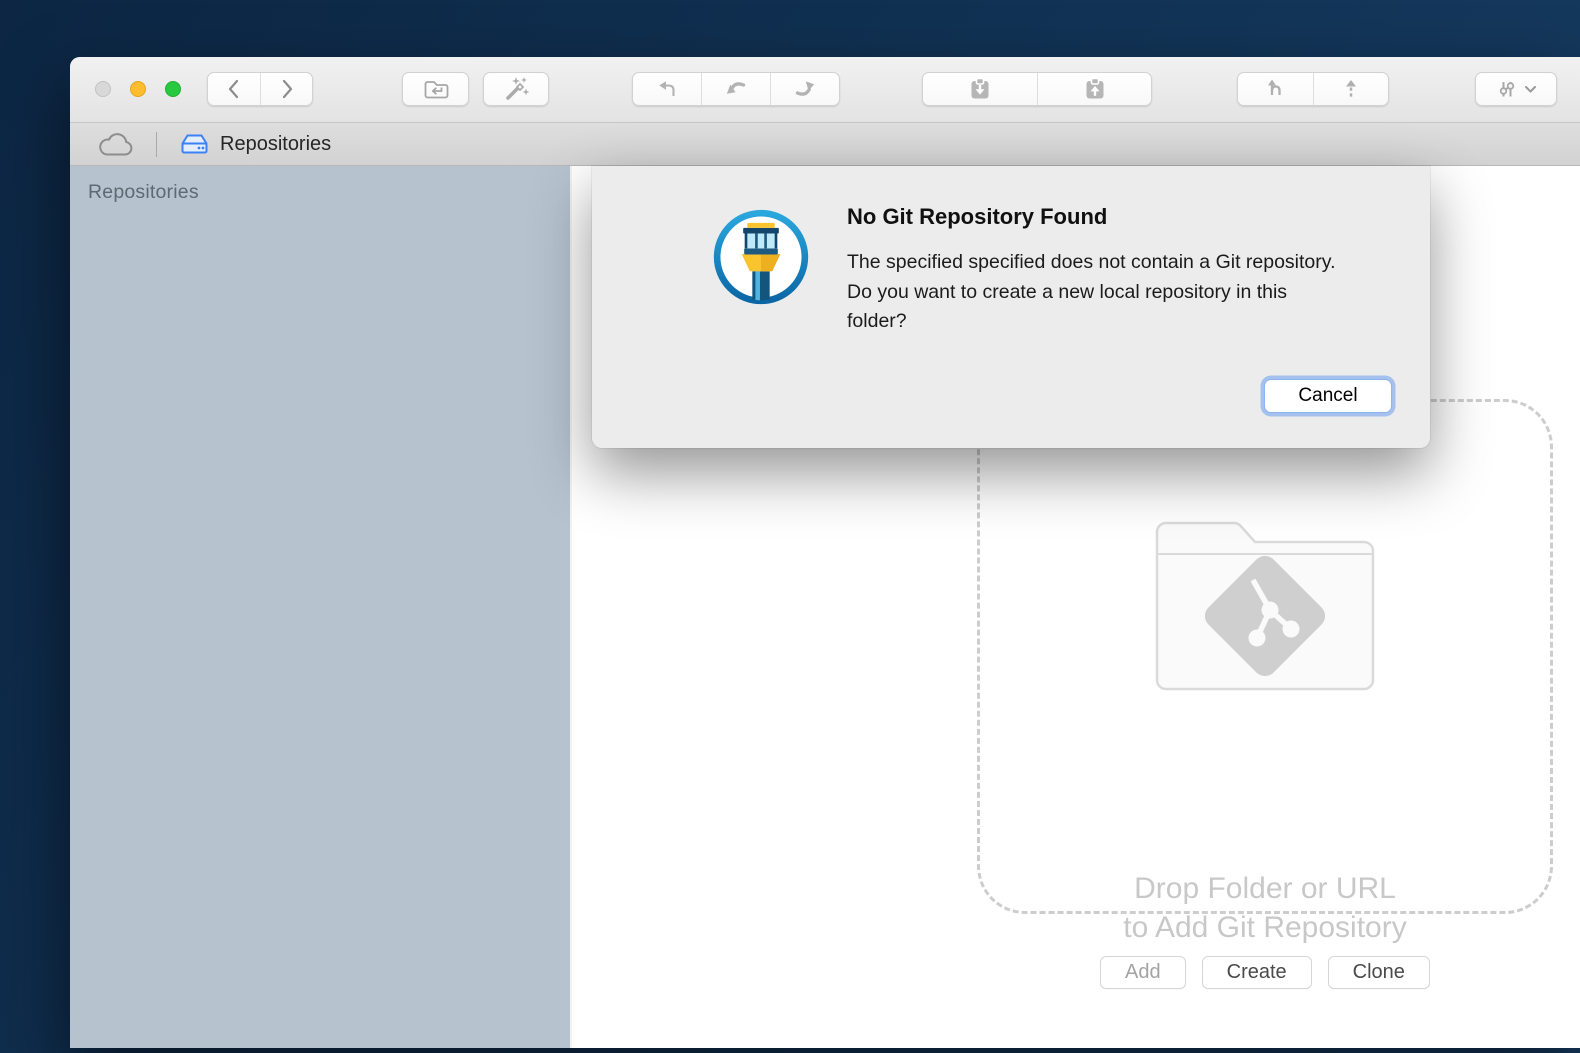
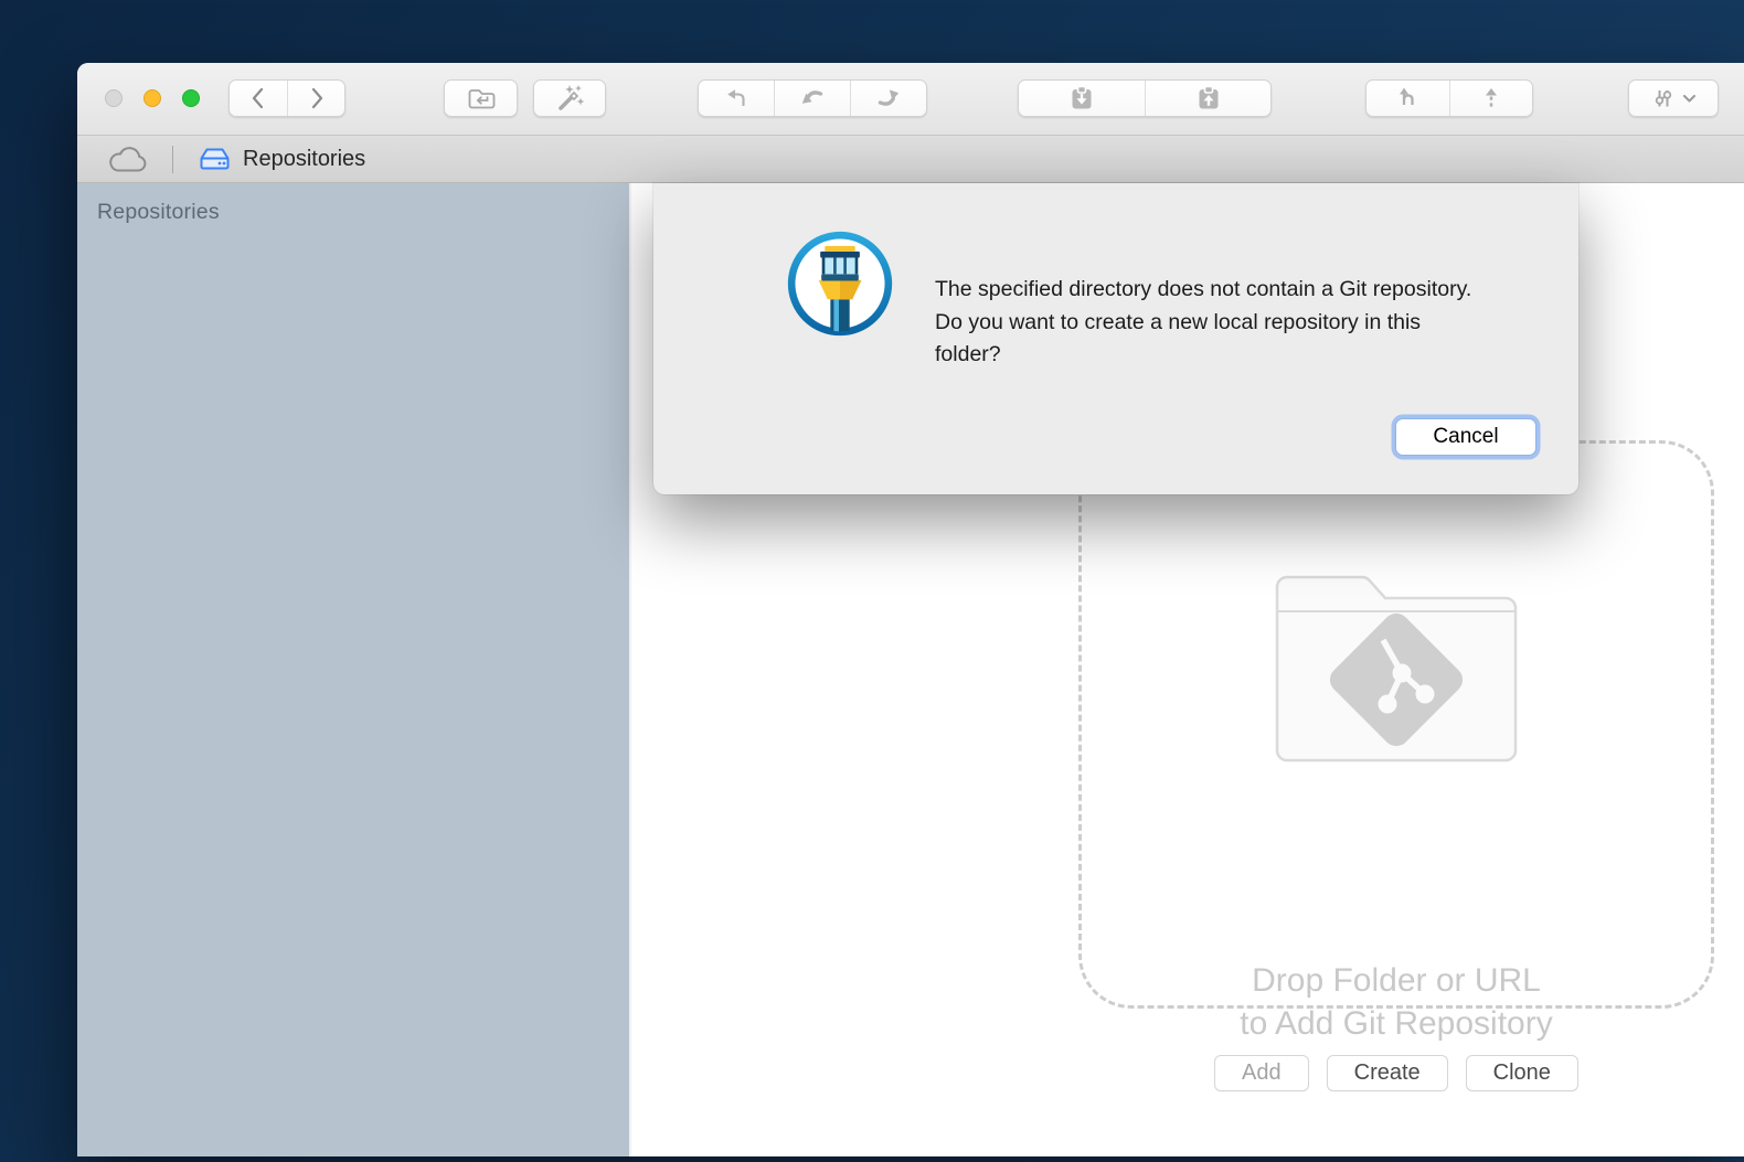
  Repositories
  Repositories
  Drop Folder or URL
  to Add Git Repository
  Add
  Create
  Clone
- No Git Repository Found
- The specified specified does not contain a Git repository. Do you want to create a new local repository in this folder?
+ The specified directory does not contain a Git repository. Do you want to create a new local repository in this folder?
  Cancel
